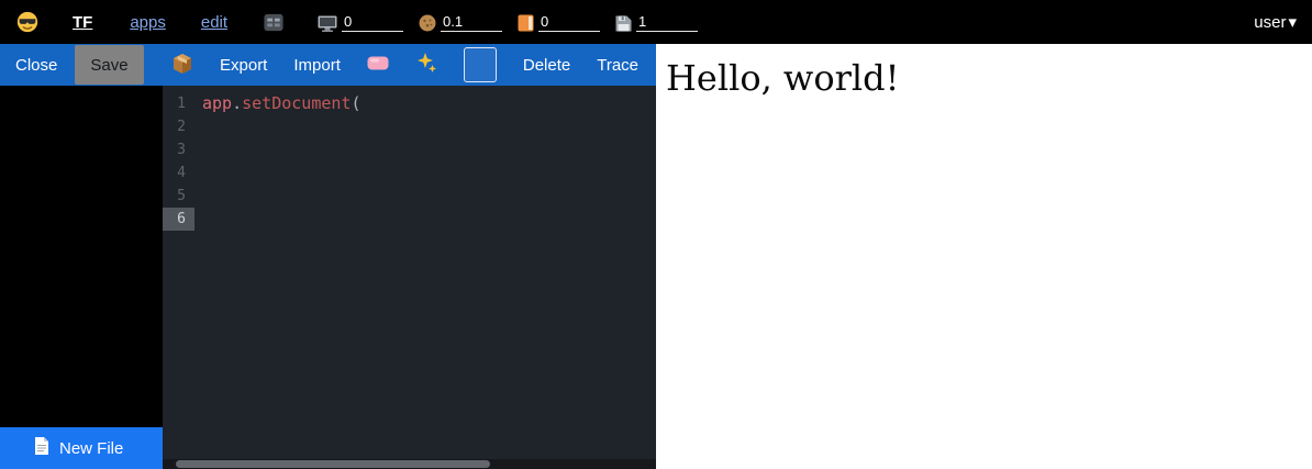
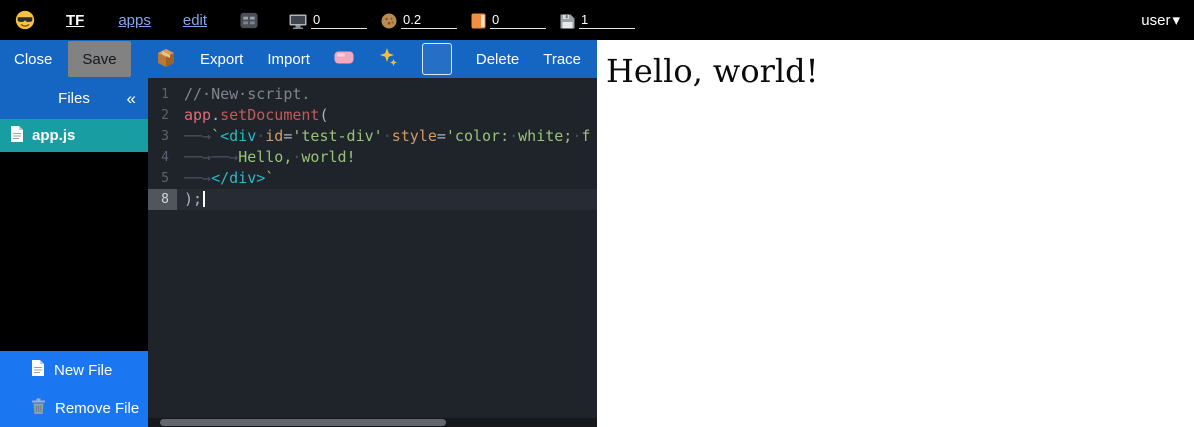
  TF
  apps
  edit
  0
- 0.1
+ 0.2
  0
  1
  user
  ▾
  Close
  Save
  Export
  Import
  Delete
  Trace
+ Files
+ «
+ app.js
  New File
+ Remove File
  1
  2
  3
  4
  5
- 6
+ 8
+ //·New·script.
  app.setDocument(
+ ──→`<div·id='test-div'·style='color:·white;·f
+ ──→──→Hello,·world!
+ ──→</div>`
+ );
  Hello, world!
